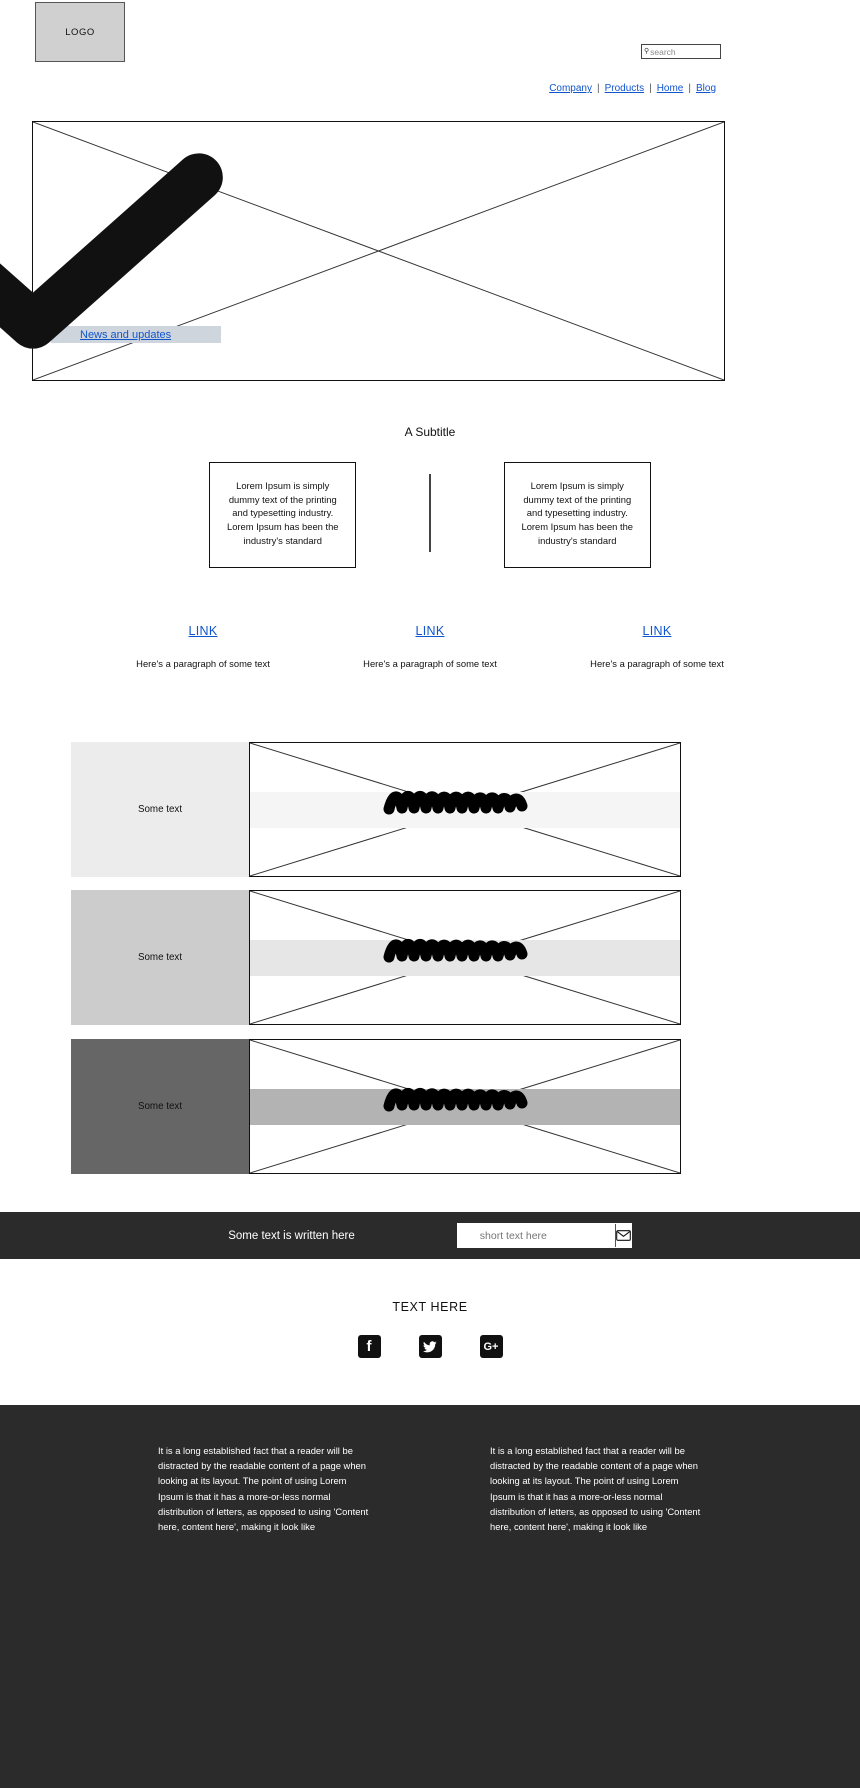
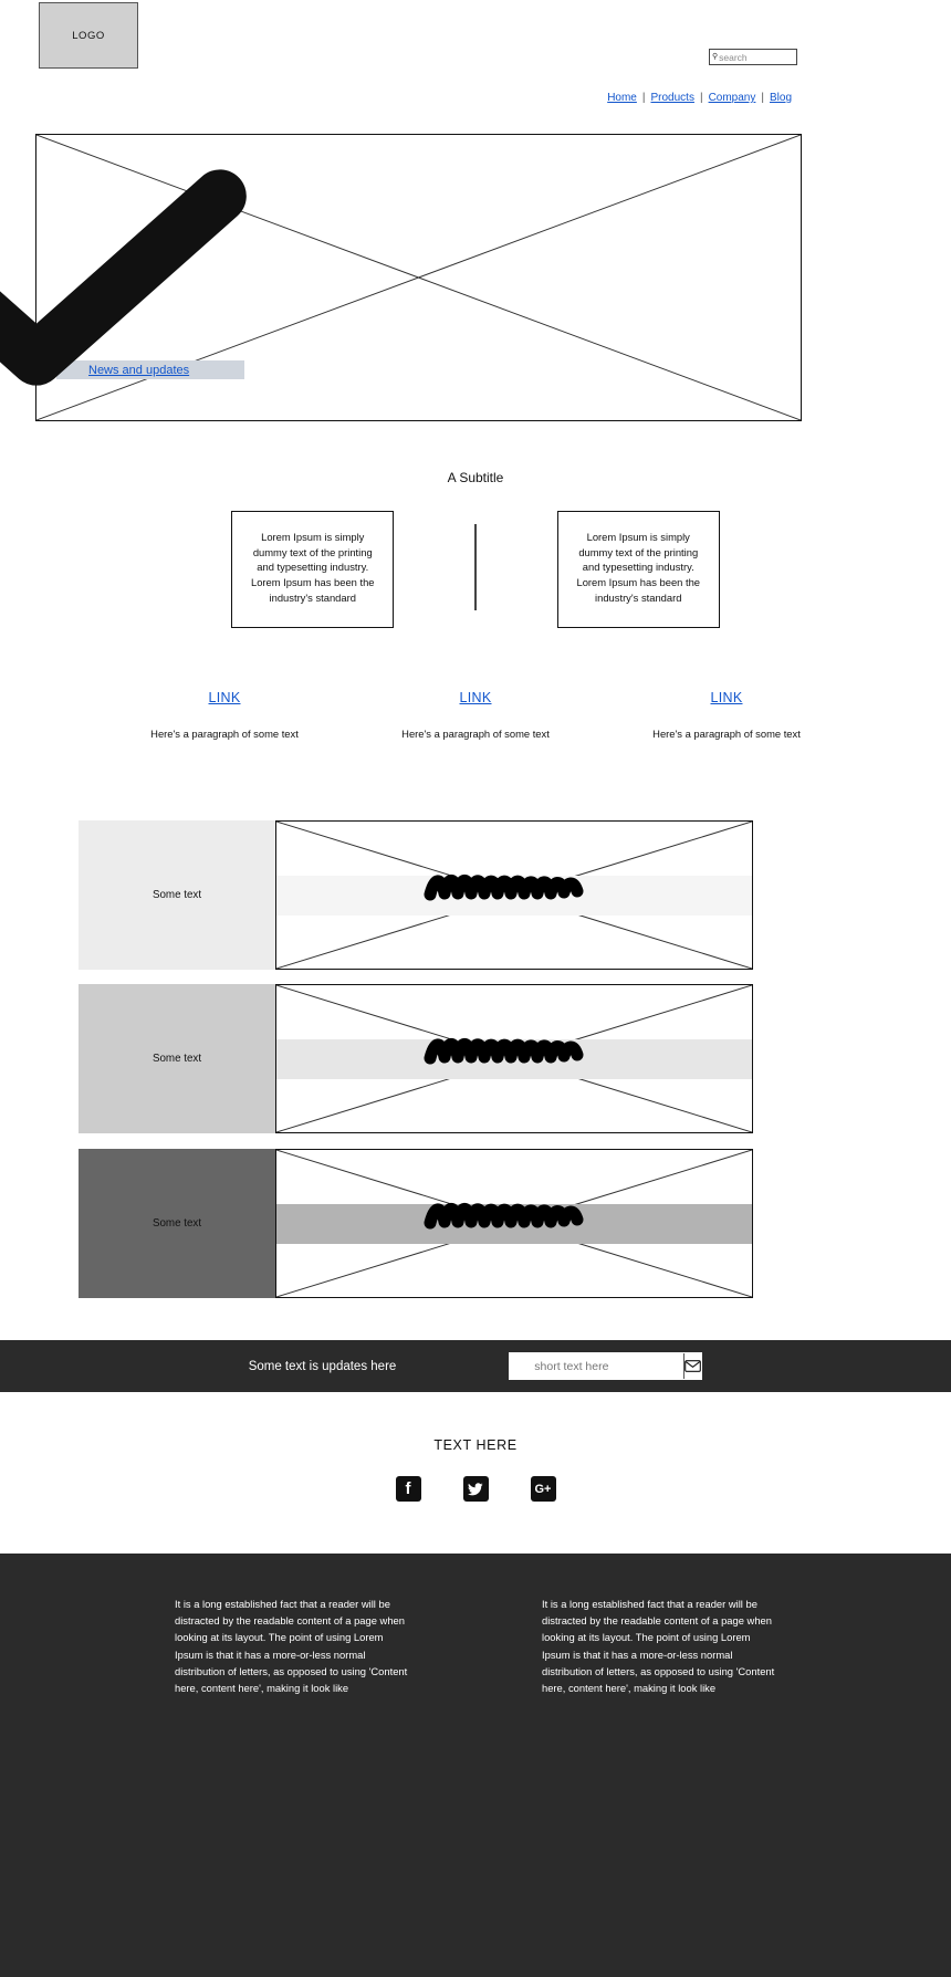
  LOGO
  search
- Company
+ Home
  |
  Products
  |
- Home
+ Company
  |
  Blog
  News and updates
  A Subtitle
  Lorem Ipsum is simply dummy text of the printing and typesetting industry. Lorem Ipsum has been the industry's standard
  Lorem Ipsum is simply dummy text of the printing and typesetting industry. Lorem Ipsum has been the industry's standard
  LINK
  Here's a paragraph of some text
  LINK
  Here's a paragraph of some text
  LINK
  Here's a paragraph of some text
  Some text
  Some text
  Some text
- Some text is written here
+ Some text is updates here
  short text here
  TEXT HERE
  f
  G+
  It is a long established fact that a reader will be distracted by the readable content of a page when looking at its layout. The point of using Lorem Ipsum is that it has a more-or-less normal distribution of letters, as opposed to using 'Content here, content here', making it look like
  It is a long established fact that a reader will be distracted by the readable content of a page when looking at its layout. The point of using Lorem Ipsum is that it has a more-or-less normal distribution of letters, as opposed to using 'Content here, content here', making it look like
